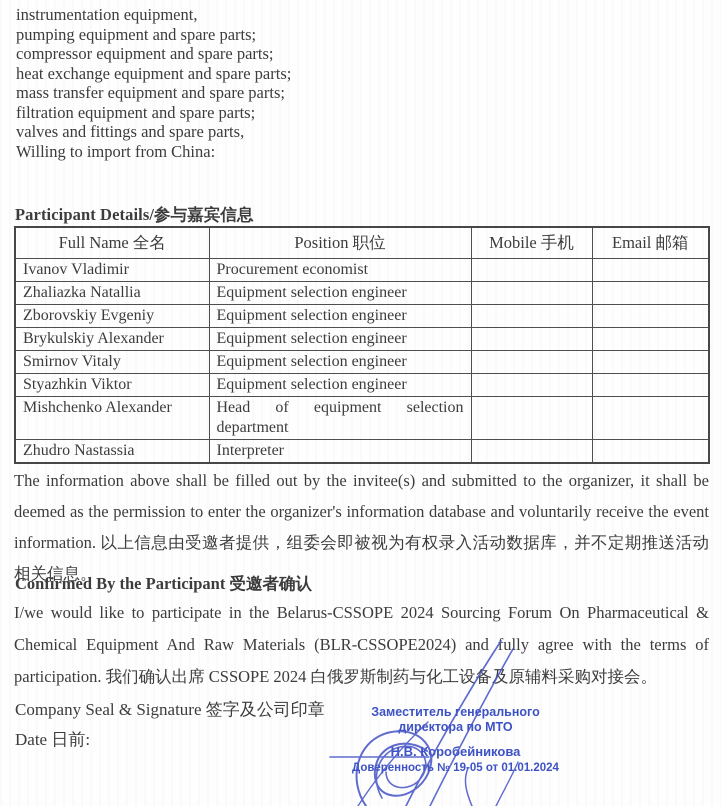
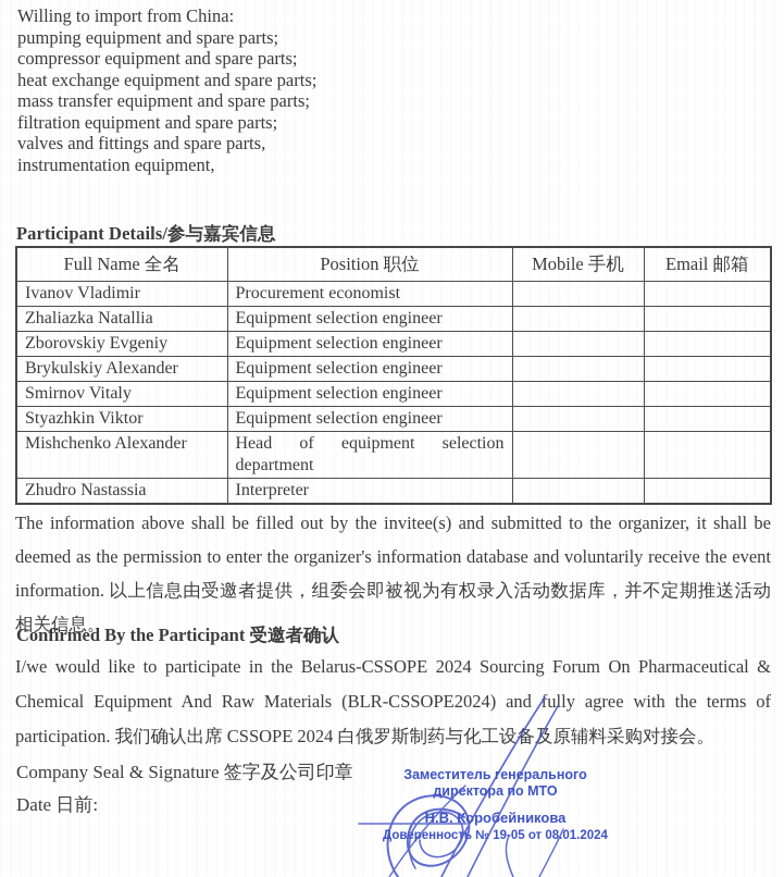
- instrumentation equipment,
+ Willing to import from China:
  pumping equipment and spare parts;
  compressor equipment and spare parts;
  heat exchange equipment and spare parts;
  mass transfer equipment and spare parts;
  filtration equipment and spare parts;
  valves and fittings and spare parts,
- Willing to import from China:
+ instrumentation equipment,
  Participant Details/参与嘉宾信息
  Full Name 全名	Position 职位	Mobile 手机	Email 邮箱
  Ivanov Vladimir	Procurement economist
  Zhaliazka Natallia	Equipment selection engineer
  Zborovskiy Evgeniy	Equipment selection engineer
  Brykulskiy Alexander	Equipment selection engineer
  Smirnov Vitaly	Equipment selection engineer
  Styazhkin Viktor	Equipment selection engineer
  Mishchenko Alexander	Head of equipment selection department
  Zhudro Nastassia	Interpreter
  The information above shall be filled out by the invitee(s) and submitted to the organizer, it shall be deemed as the permission to enter the organizer's information database and voluntarily receive the event information. 以上信息由受邀者提供，组委会即被视为有权录入活动数据库，并不定期推送活动相关信息。
  Confirmed By the Participant 受邀者确认
  I/we would like to participate in the Belarus-CSSOPE 2024 Sourcing Forum On Pharmaceutical & Chemical Equipment And Raw Materials (BLR-CSSOPE2024) and fully agree with the terms of participation. 我们确认出席 CSSOPE 2024 白俄罗斯制药与化工设备及原辅料采购对接会。
  Company Seal & Signature 签字及公司印章
  Date 日前:
  Заместитель генерального
  директора по МТО
  Н.В. Коробейникова
- Доверенность № 19-05 от 01.01.2024
+ Доверенность № 19-05 от 08.01.2024
